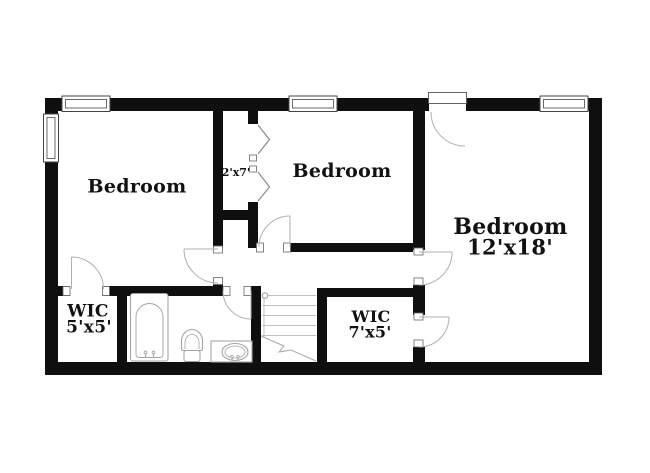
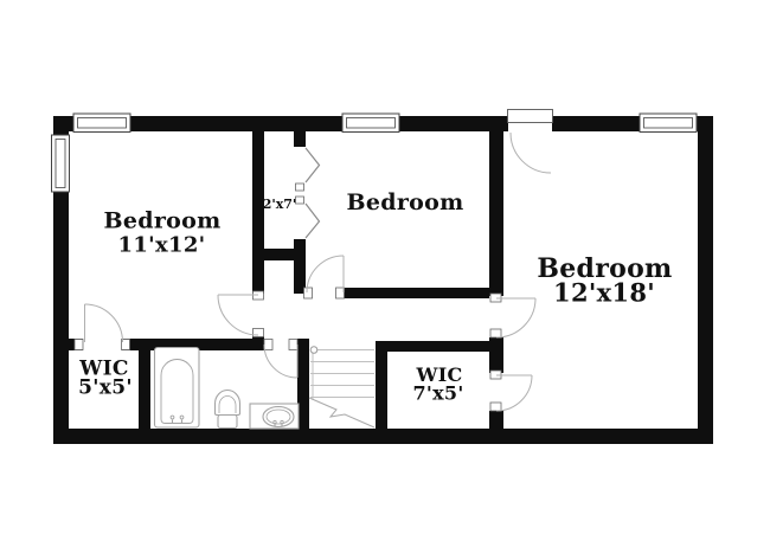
  Bedroom
+ 11'x12'
  Bedroom
  Bedroom
  12'x18'
  2'x7'
  WIC
  5'x5'
  WIC
  7'x5'
